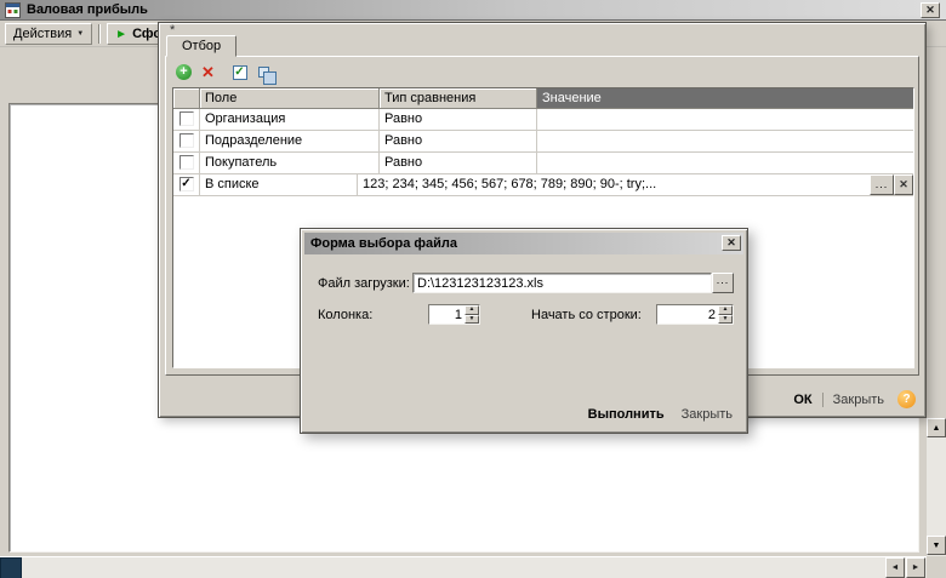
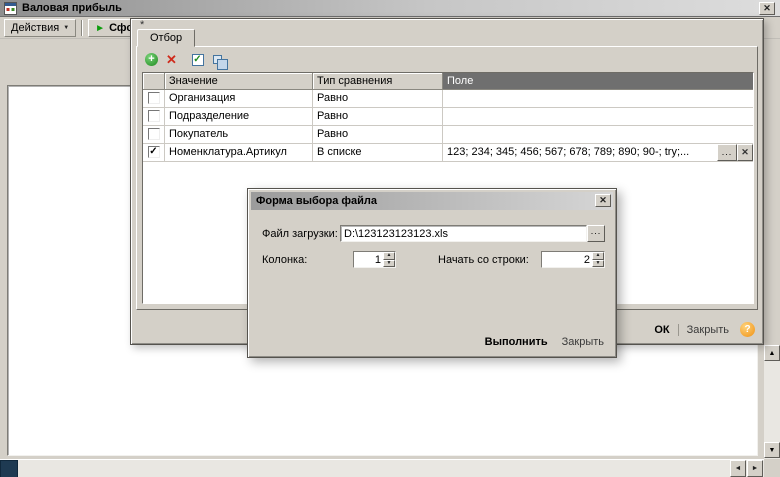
  Валовая прибыль
  ✕
  Действия
  ►
  *
  Отбор
  +
  ✕
  ✓
- Поле
+ Значение
  Тип сравнения
- Значение
+ Поле
  Организация
  Равно
  Подразделение
  Равно
  Покупатель
  Равно
  ✓
+ Номенклатура.Артикул
  В списке
  123; 234; 345; 456; 567; 678; 789; 890; 90-; try;...
  ...
  ✕
  ОК
  Закрыть
  ?
  Форма выбора файла
  ✕
  Файл загрузки:
  D:\123123123123.xls
  ...
  Колонка:
  1
  Начать со строки:
  2
  Выполнить
  Закрыть
